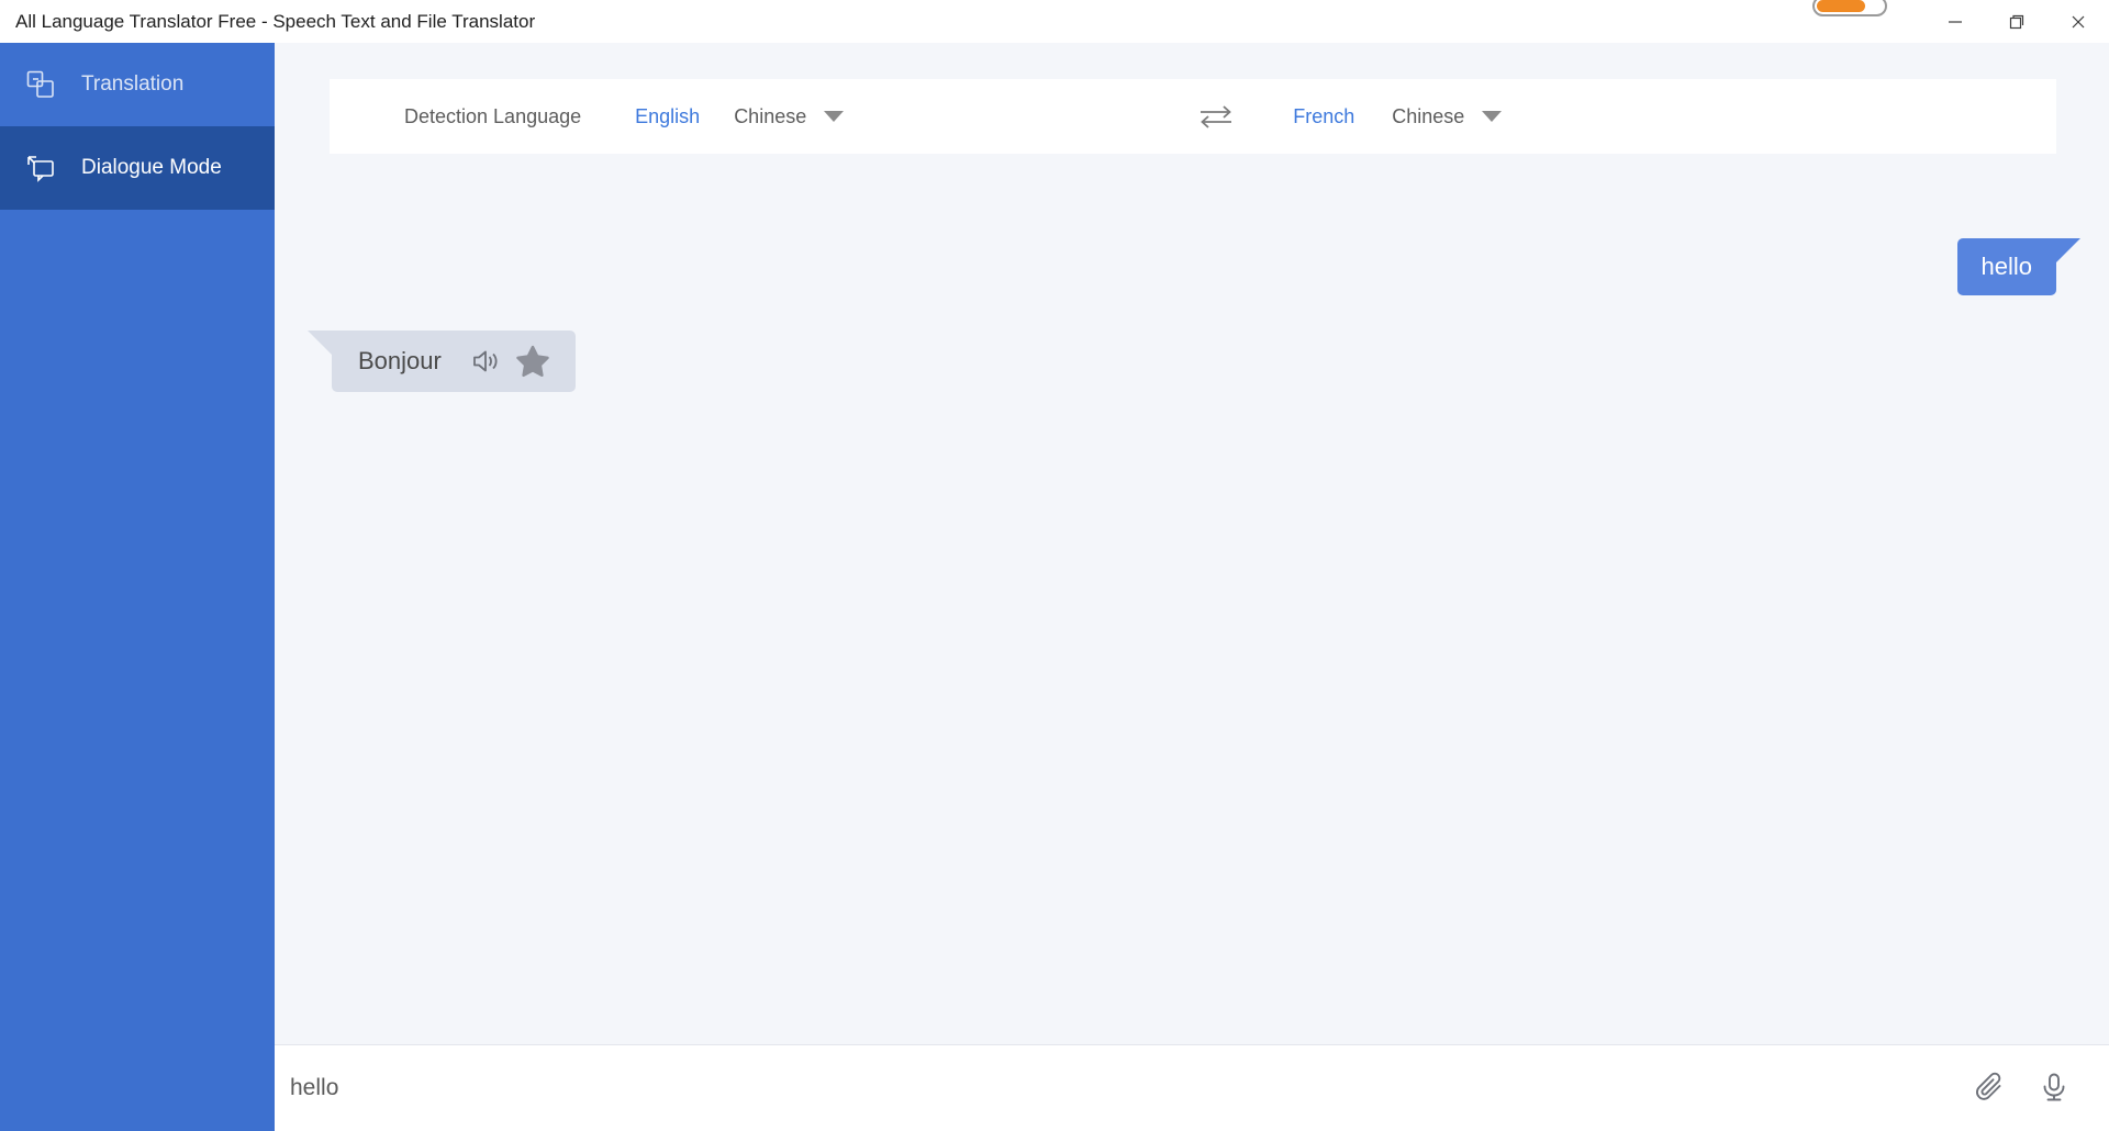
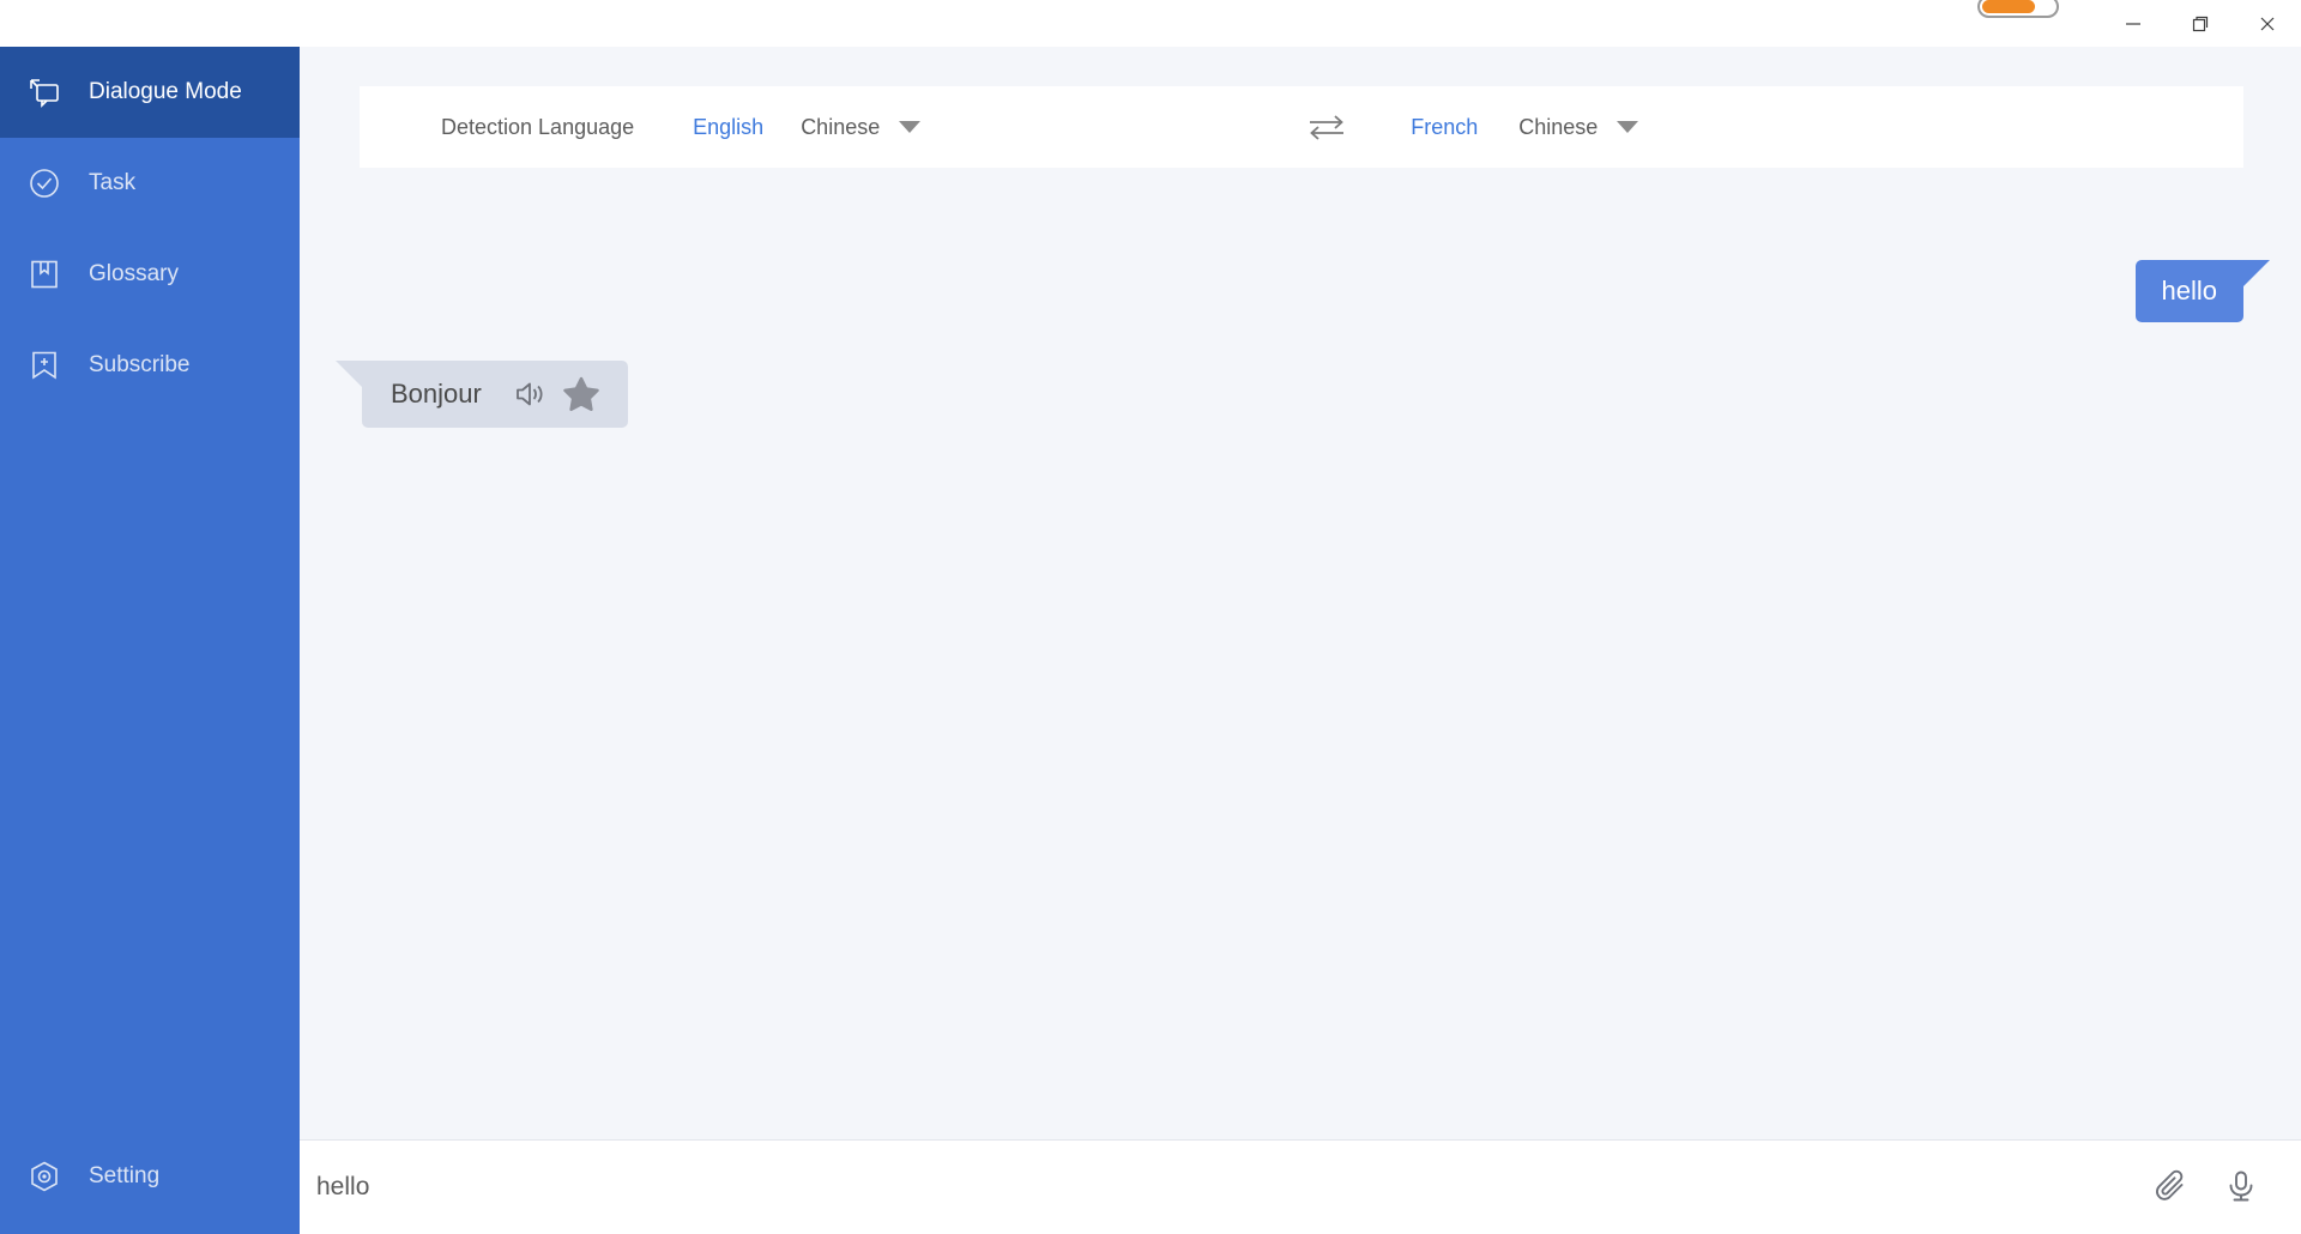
- All Language Translator Free - Speech Text and File Translator
- Translation
  Dialogue Mode
+ Task
+ Glossary
+ Subscribe
+ Setting
  Detection Language
  English
  Chinese
  French
  Chinese
  hello
  Bonjour
  hello
